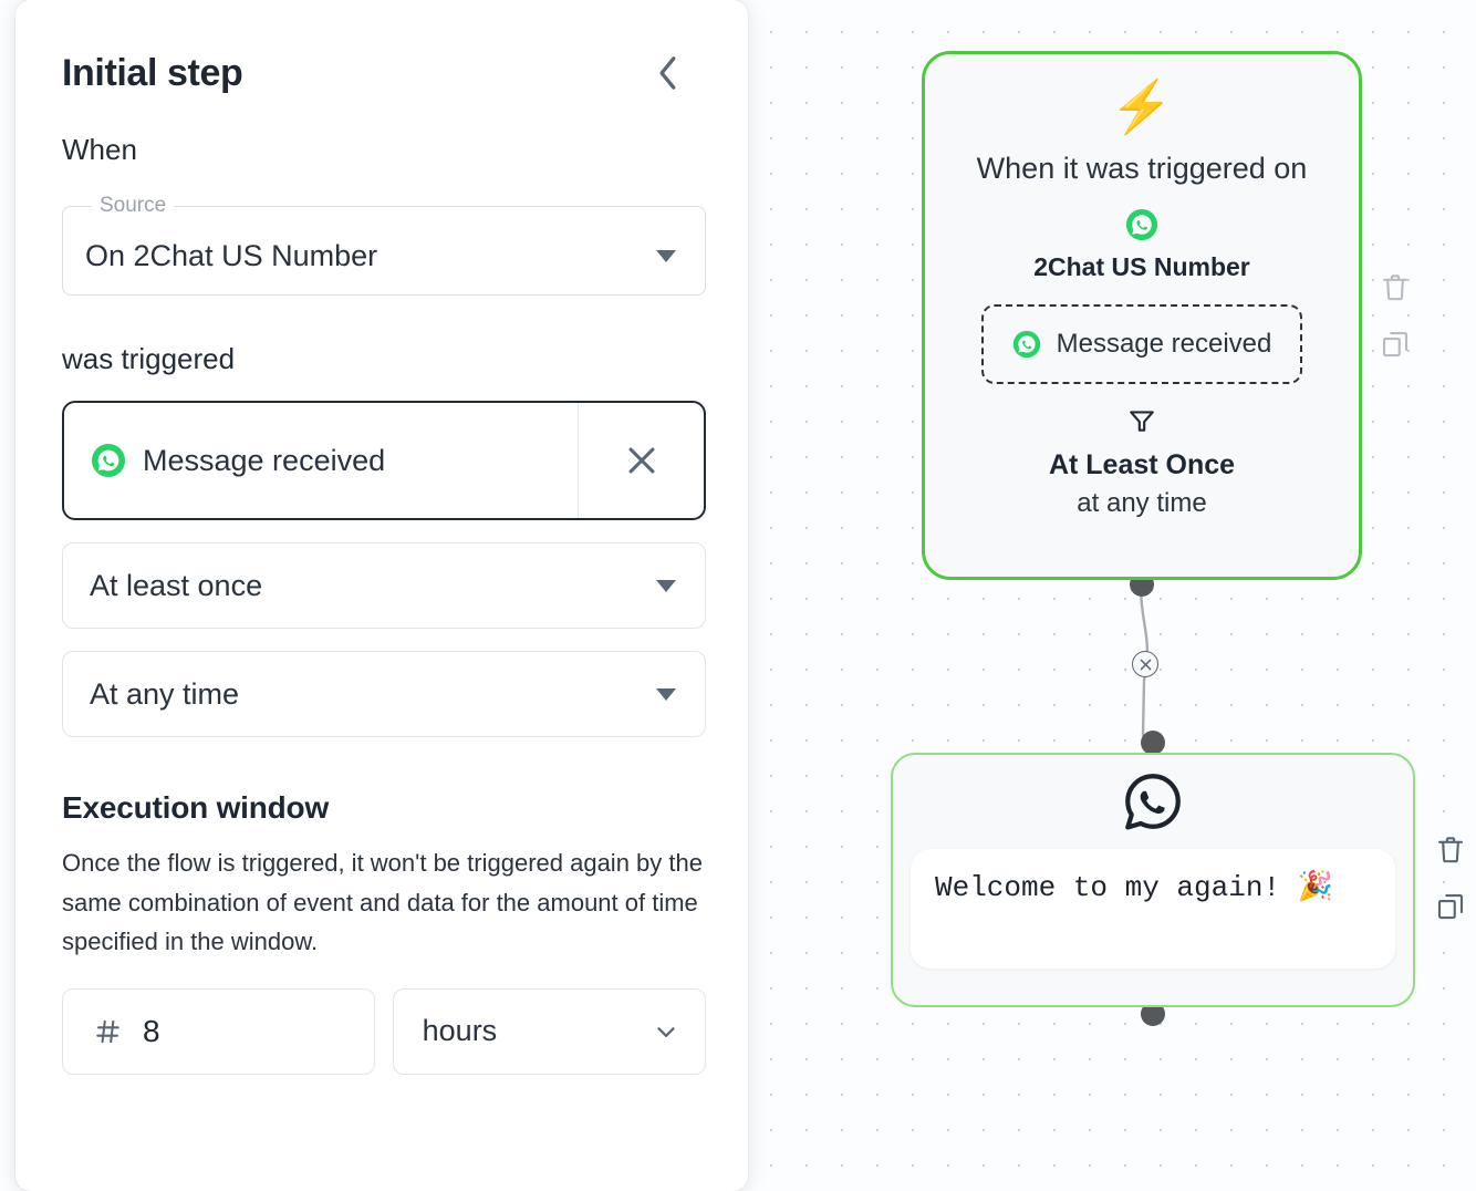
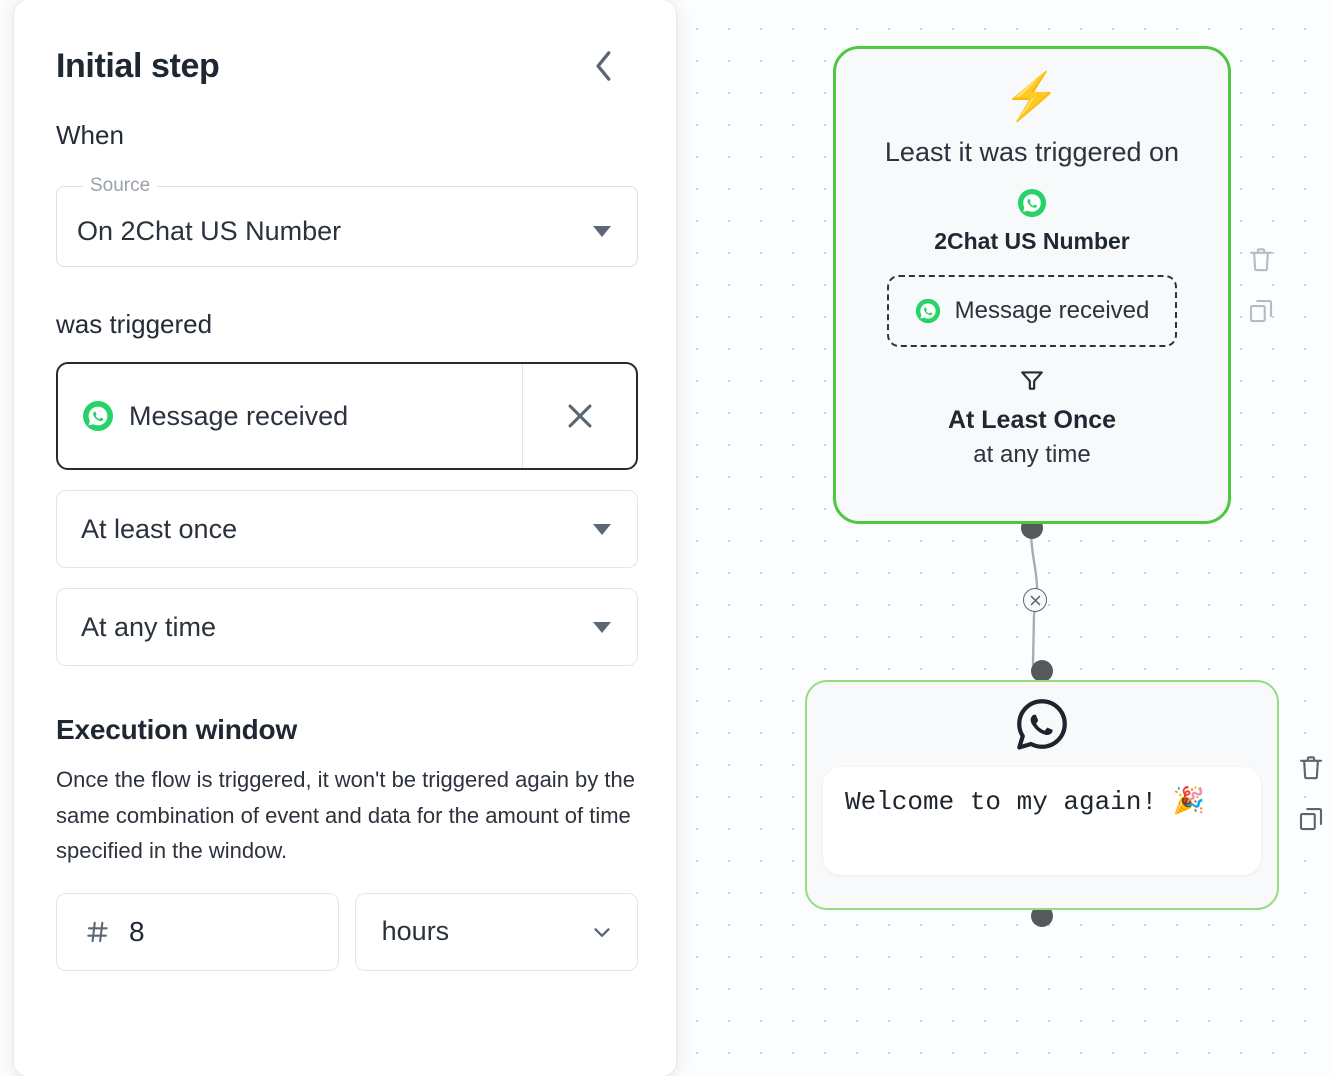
  ⚡
- When it was triggered on
+ Least it was triggered on
  2Chat US Number
  Message received
  At Least Once
  at any time
  Welcome to my again! 🎉
  Initial step
  When
  Source
  On 2Chat US Number
  was triggered
  Message received
  At least once
  At any time
  Execution window
  Once the flow is triggered, it won't be triggered again by the same combination of event and data for the amount of time specified in the window.
  8
  hours
